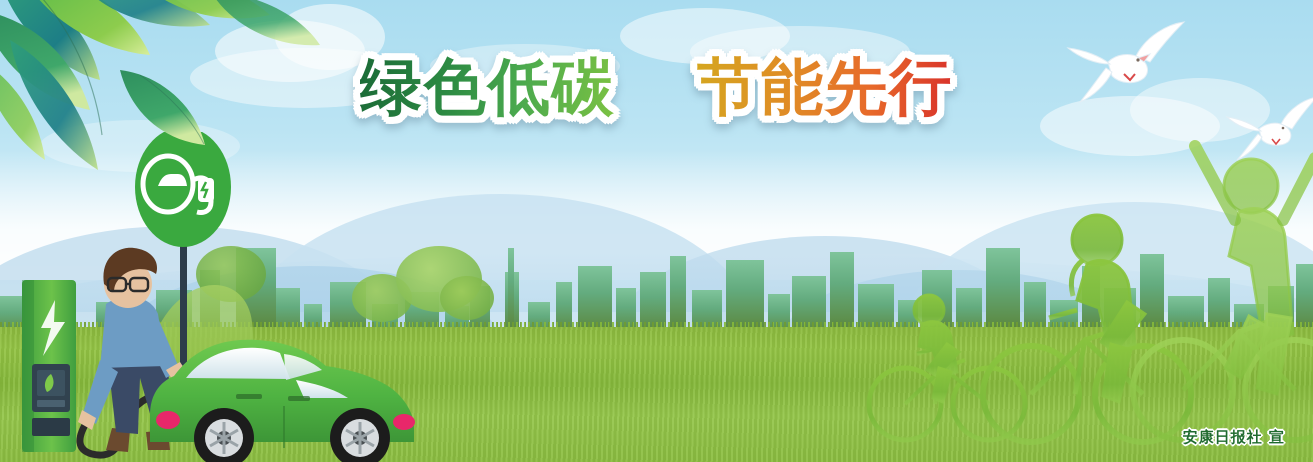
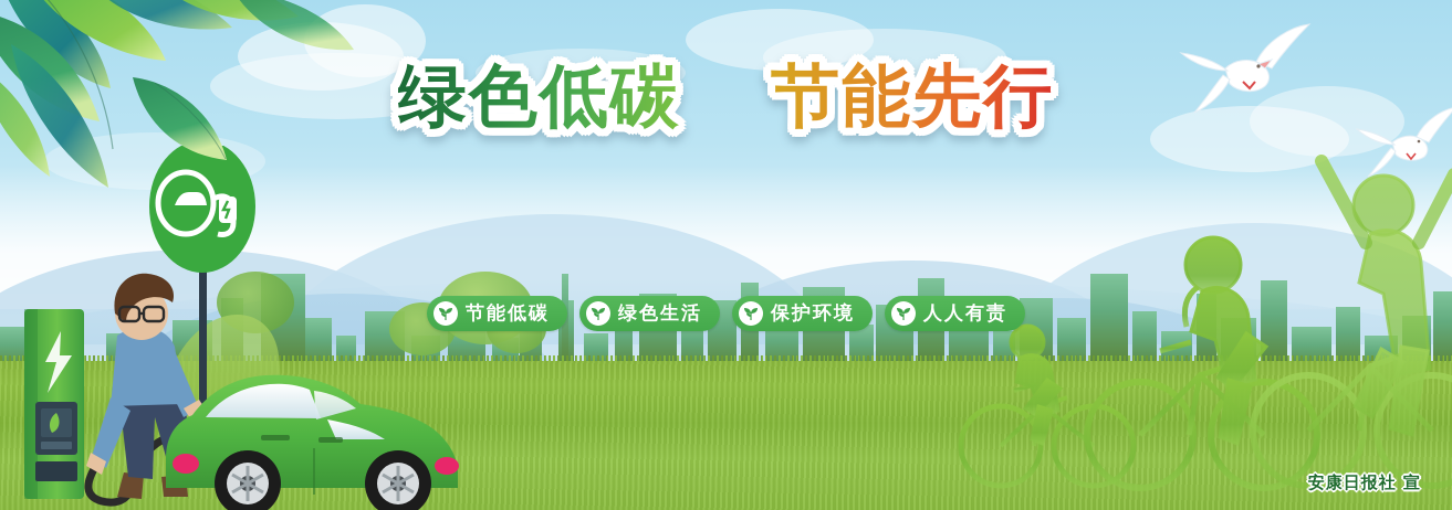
  绿色低碳 节能先行
+ 节能低碳
+ 绿色生活
+ 保护环境
+ 人人有责
  安康日报社 宣
